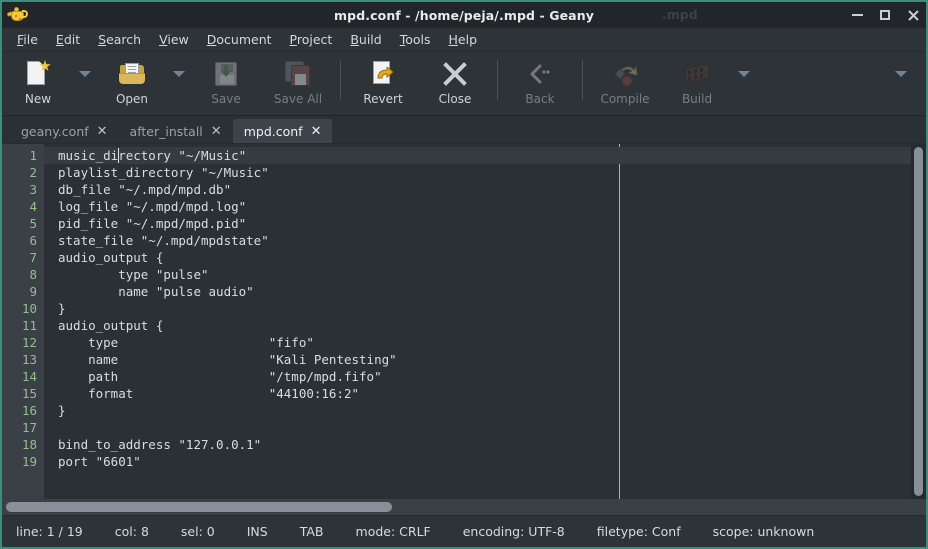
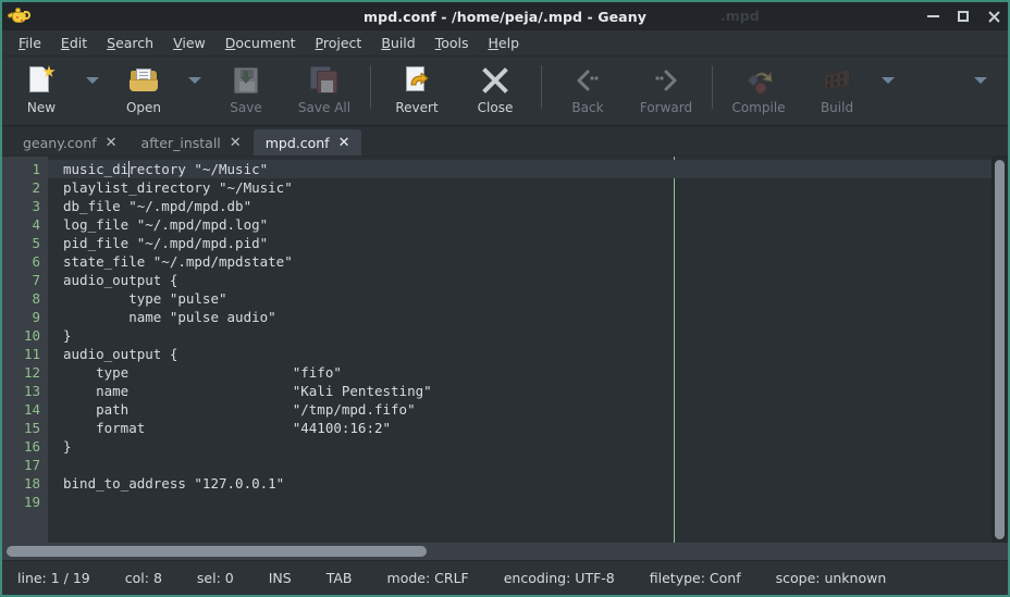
  mpd.conf - /home/peja/.mpd - Geany
  .mpd
  File
  Edit
  Search
  View
  Document
  Project
  Build
  Tools
  Help
  New
  Open
  Save
  Save All
  Revert
  Close
  Back
+ Forward
  Compile
  Build
  geany.conf
  ✕
  after_install
  ✕
  mpd.conf
  ✕
  1
  2
  3
  4
  5
  6
  7
  8
  9
  10
  11
  12
  13
  14
  15
  16
  17
  18
  19
  music_directory "~/Music"
  playlist_directory "~/Music"
  db_file "~/.mpd/mpd.db"
  log_file "~/.mpd/mpd.log"
  pid_file "~/.mpd/mpd.pid"
  state_file "~/.mpd/mpdstate"
  audio_output {
  type "pulse"
  name "pulse audio"
  }
  audio_output {
  type "fifo"
  name "Kali Pentesting"
  path "/tmp/mpd.fifo"
  format "44100:16:2"
  }
  bind_to_address "127.0.0.1"
- port "6601"
  line: 1 / 19
  col: 8
  sel: 0
  INS
  TAB
  mode: CRLF
  encoding: UTF-8
  filetype: Conf
  scope: unknown
